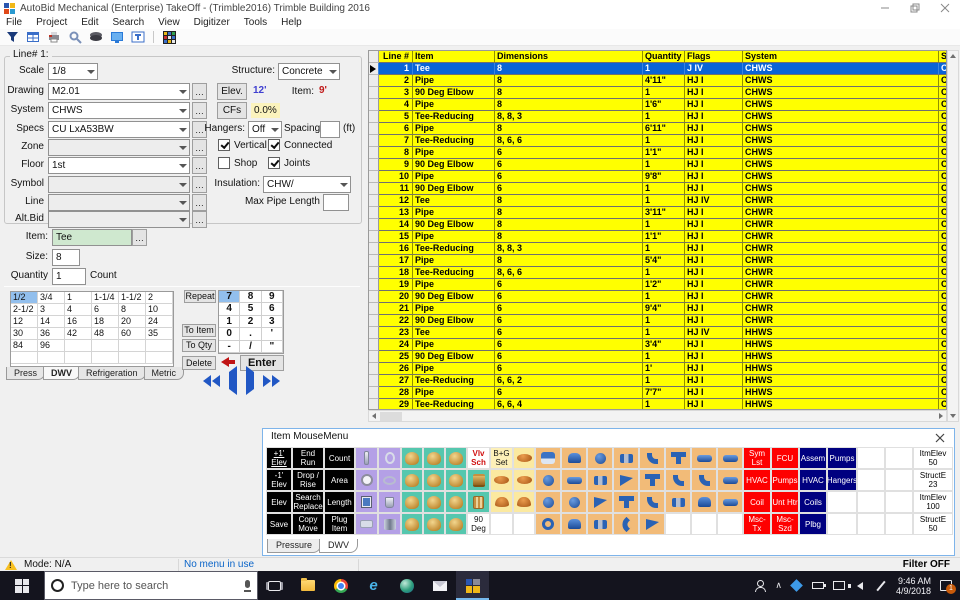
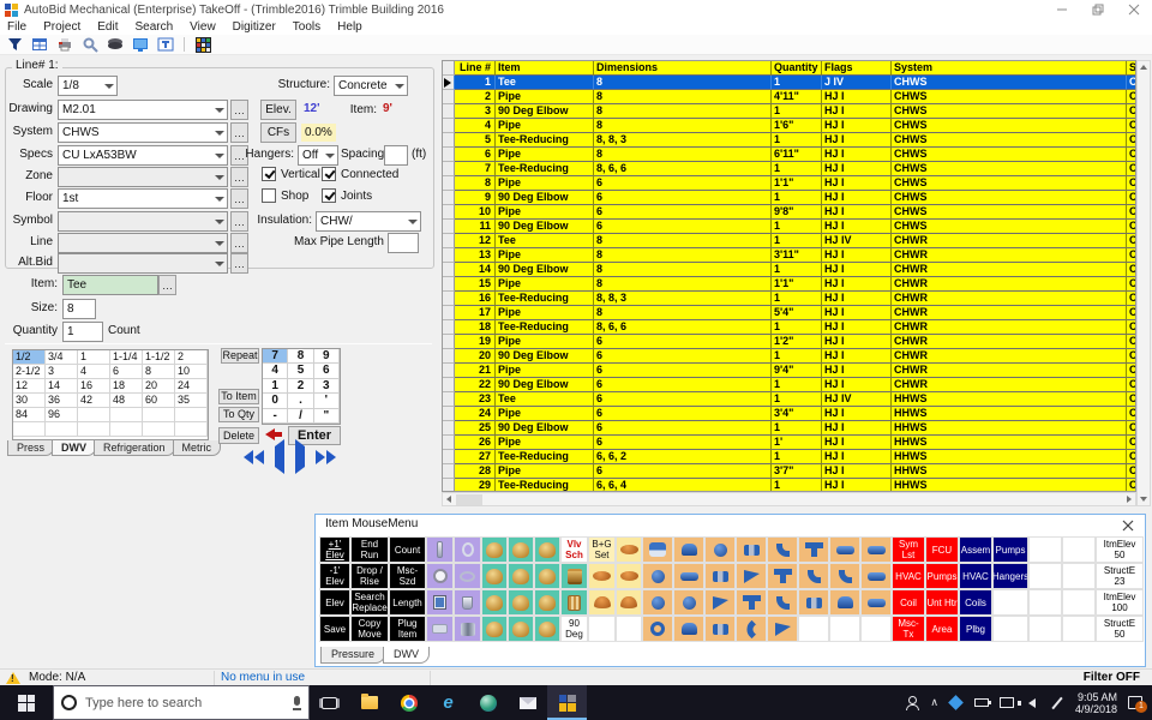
  AutoBid Mechanical (Enterprise) TakeOff - (Trimble2016) Trimble Building 2016
  File
  Project
  Edit
  Search
  View
  Digitizer
  Tools
  Help
  Line# 1:
  Scale
  1/8
  Drawing
  M2.01
  …
  System
  CHWS
  …
  Specs
  CU LxA53BW
  …
  Zone
  …
  Floor
  1st
  …
  Symbol
  …
  Line
  …
  Alt.Bid
  …
  Structure:
  Concrete
  Elev.
  12'
  Item:
  9'
  CFs
  0.0%
  Hangers:
  Off
  Spacing
  (ft)
  Vertical
  Connected
  Shop
  Joints
  Insulation:
  CHW/
  Max Pipe Length
  Item:
  Tee
  …
  Size:
  8
  Quantity
  1
  Count
  1/2
  3/4
  1
  1-1/4
  1-1/2
  2
  2-1/2
  3
  4
  6
  8
  10
  12
  14
  16
  18
  20
  24
  30
  36
  42
  48
  60
  35
  84
  96
  Press
  DWV
  Refrigeration
  Metric
  Repeat
  7
  8
  9
  4
  5
  6
  1
  2
  3
  0
  .
  '
  -
  /
  "
  To Item
  To Qty
  Delete
  Enter
  Line #
  Item
  Dimensions
  Quantity
  Flags
  System
  S
  1
  Tee
  8
  1
  J IV
  CHWS
  C
  2
  Pipe
  8
  4'11"
  HJ I
  CHWS
  C
  3
  90 Deg Elbow
  8
  1
  HJ I
  CHWS
  C
  4
  Pipe
  8
  1'6"
  HJ I
  CHWS
  C
  5
  Tee-Reducing
  8, 8, 3
  1
  HJ I
  CHWS
  C
  6
  Pipe
  8
  6'11"
  HJ I
  CHWS
  C
  7
  Tee-Reducing
  8, 6, 6
  1
  HJ I
  CHWS
  C
  8
  Pipe
  6
  1'1"
  HJ I
  CHWS
  C
  9
  90 Deg Elbow
  6
  1
  HJ I
  CHWS
  C
  10
  Pipe
  6
  9'8"
  HJ I
  CHWS
  C
  11
  90 Deg Elbow
  6
  1
  HJ I
  CHWS
  C
  12
  Tee
  8
  1
  HJ IV
  CHWR
  C
  13
  Pipe
  8
  3'11"
  HJ I
  CHWR
  C
  14
  90 Deg Elbow
  8
  1
  HJ I
  CHWR
  C
  15
  Pipe
  8
  1'1"
  HJ I
  CHWR
  C
  16
  Tee-Reducing
  8, 8, 3
  1
  HJ I
  CHWR
  C
  17
  Pipe
  8
  5'4"
  HJ I
  CHWR
  C
  18
  Tee-Reducing
  8, 6, 6
  1
  HJ I
  CHWR
  C
  19
  Pipe
  6
  1'2"
  HJ I
  CHWR
  C
  20
  90 Deg Elbow
  6
  1
  HJ I
  CHWR
  C
  21
  Pipe
  6
  9'4"
  HJ I
  CHWR
  C
  22
  90 Deg Elbow
  6
  1
  HJ I
  CHWR
  C
  23
  Tee
  6
  1
  HJ IV
  HHWS
  C
  24
  Pipe
  6
  3'4"
  HJ I
  HHWS
  C
  25
  90 Deg Elbow
  6
  1
  HJ I
  HHWS
  C
  26
  Pipe
  6
  1'
  HJ I
  HHWS
  C
  27
  Tee-Reducing
  6, 6, 2
  1
  HJ I
  HHWS
  C
  28
  Pipe
  6
- 7'7"
+ 3'7"
  HJ I
  HHWS
  C
  29
  Tee-Reducing
  6, 6, 4
  1
  HJ I
  HHWS
  C
  Item MouseMenu
  +1'
  Elev
  End
  Run
  Count
  Vlv Sch
  B+G Set
  Sym Lst
  FCU
  Assem
  Pumps
  ItmElev
  50
  -1'
  Elev
  Drop /
  Rise
- Area
+ Msc-Szd
  HVAC
  Pumps
  HVAC
  Hangers
  StructE
  23
  Elev
  Search
  Replace
  Length
  Coil
  Unt Htr
  Coils
  ItmElev
  100
  Save
  Copy
  Move
  Plug
  Item
  90 Deg
  Msc-Tx
- Msc-Szd
+ Area
  Plbg
  StructE
  50
  Pressure
  DWV
  !
  Mode: N/A
  No menu in use
  Filter OFF
  Type here to search
  e
  ∧
- 9:46 AM
+ 9:05 AM
  4/9/2018
